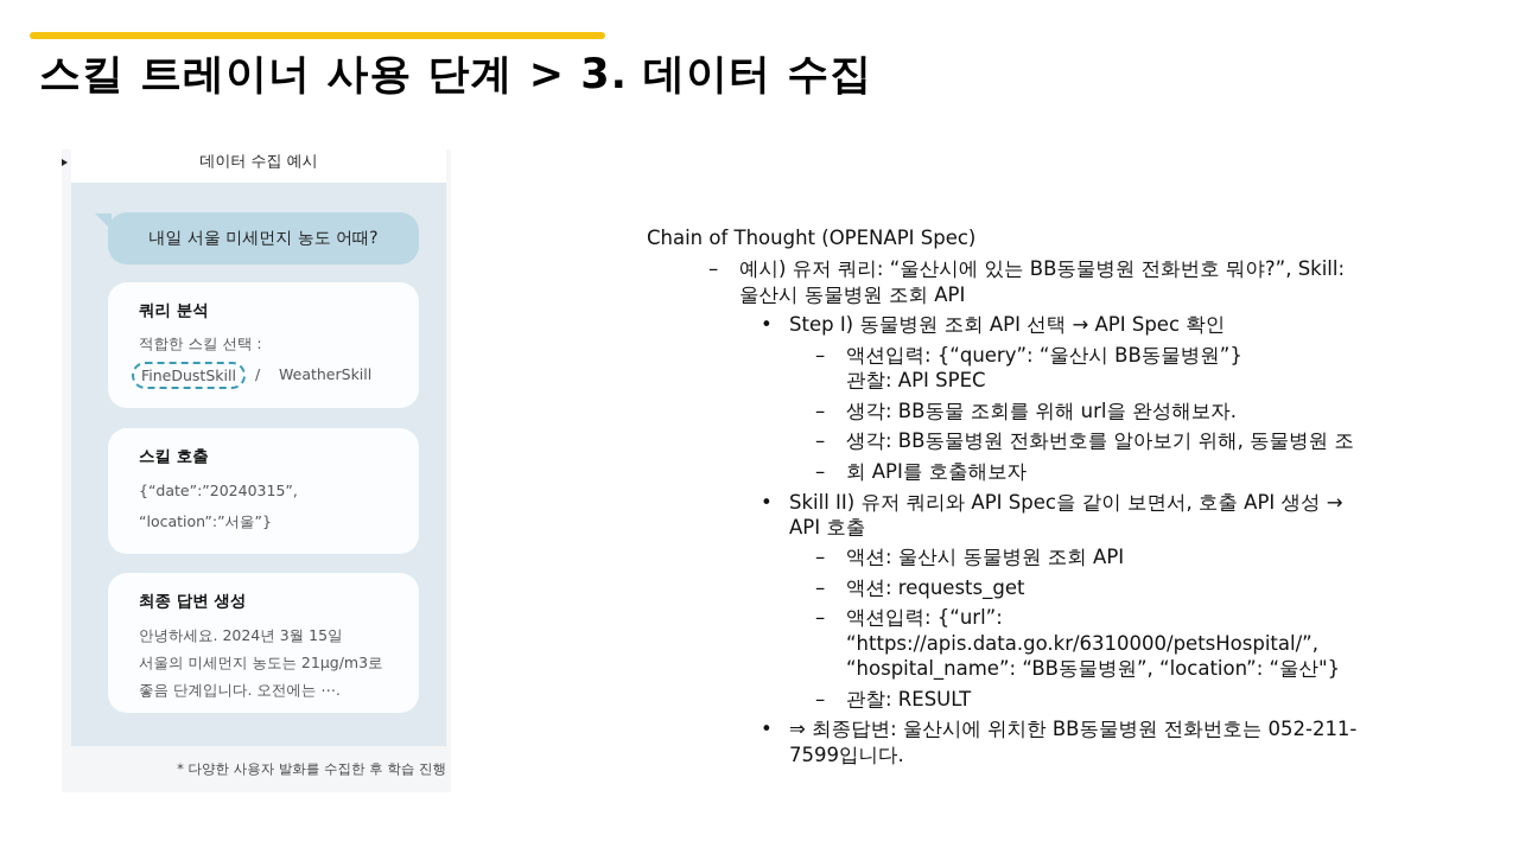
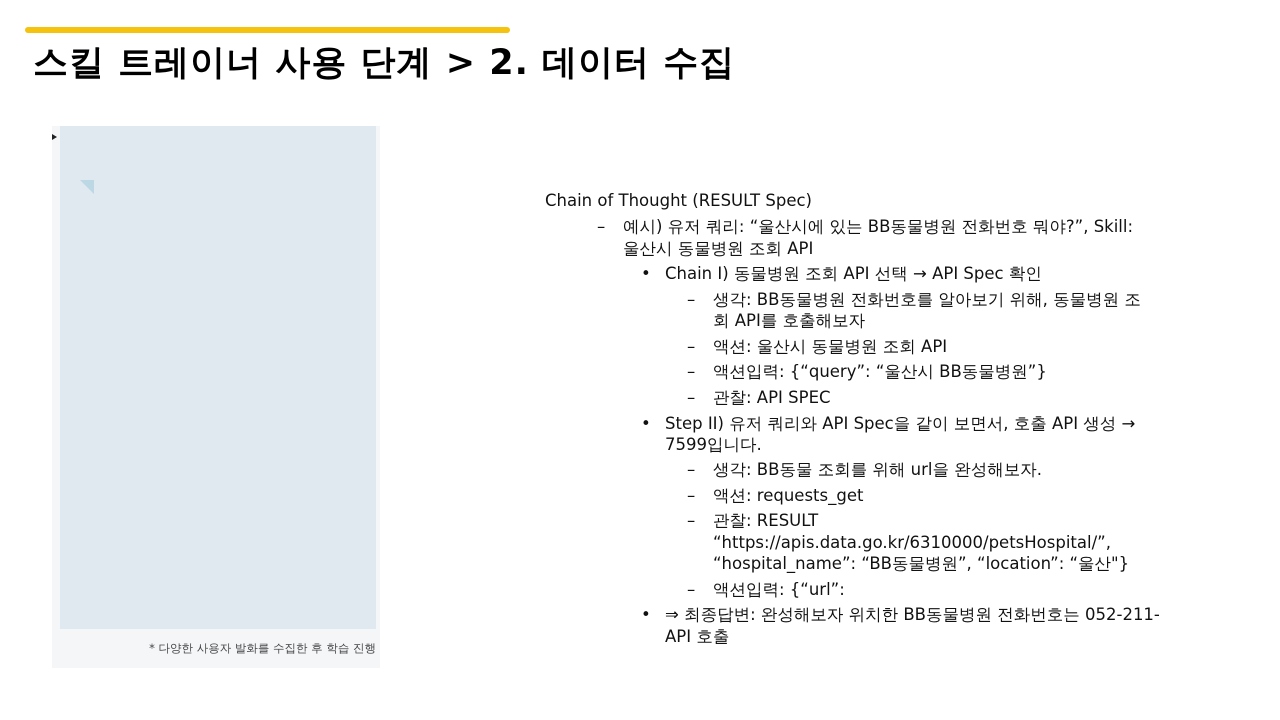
- 스킬 트레이너 사용 단계 > 3. 데이터 수집
+ 스킬 트레이너 사용 단계 > 2. 데이터 수집
- 데이터 수집 예시
- 내일 서울 미세먼지 농도 어때?
- 쿼리 분석
- 적합한 스킬 선택 :
- FineDustSkill
- /
- WeatherSkill
- 스킬 호출
- {“date”:”20240315”,
- “location”:”서울”}
- 최종 답변 생성
- 안녕하세요. 2024년 3월 15일
- 서울의 미세먼지 농도는 21μg/m3로
- 좋음 단계입니다. 오전에는 ⋯.
  * 다양한 사용자 발화를 수집한 후 학습 진행
- Chain of Thought (OPENAPI Spec)
+ Chain of Thought (RESULT Spec)
  –
  예시) 유저 쿼리: “울산시에 있는 BB동물병원 전화번호 뭐야?”, Skill:
  울산시 동물병원 조회 API
  •
- Step I) 동물병원 조회 API 선택 → API Spec 확인
+ Chain I) 동물병원 조회 API 선택 → API Spec 확인
  –
- 액션입력: {“query”: “울산시 BB동물병원”}
+ 생각: BB동물병원 전화번호를 알아보기 위해, 동물병원 조
- 관찰: API SPEC
+ 회 API를 호출해보자
  –
- 생각: BB동물 조회를 위해 url을 완성해보자.
+ 액션: 울산시 동물병원 조회 API
  –
- 생각: BB동물병원 전화번호를 알아보기 위해, 동물병원 조
+ 액션입력: {“query”: “울산시 BB동물병원”}
  –
- 회 API를 호출해보자
+ 관찰: API SPEC
  •
- Skill II) 유저 쿼리와 API Spec을 같이 보면서, 호출 API 생성 →
+ Step II) 유저 쿼리와 API Spec을 같이 보면서, 호출 API 생성 →
- API 호출
+ 7599입니다.
  –
- 액션: 울산시 동물병원 조회 API
+ 생각: BB동물 조회를 위해 url을 완성해보자.
  –
  액션: requests_get
  –
- 액션입력: {“url”:
+ 관찰: RESULT
  “https://apis.data.go.kr/6310000/petsHospital/”,
  “hospital_name”: “BB동물병원”, “location”: “울산"}
  –
- 관찰: RESULT
+ 액션입력: {“url”:
  •
- ⇒ 최종답변: 울산시에 위치한 BB동물병원 전화번호는 052-211-
+ ⇒ 최종답변: 완성해보자 위치한 BB동물병원 전화번호는 052-211-
- 7599입니다.
+ API 호출
